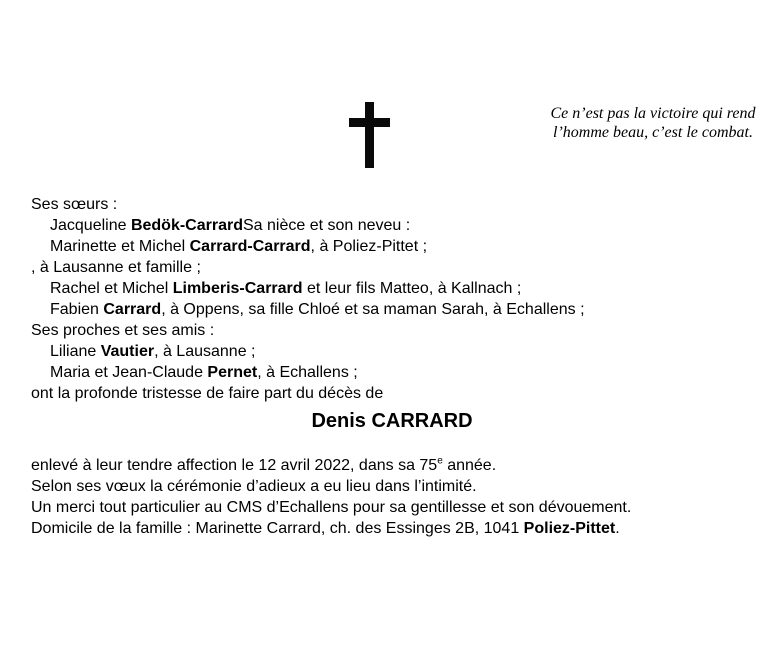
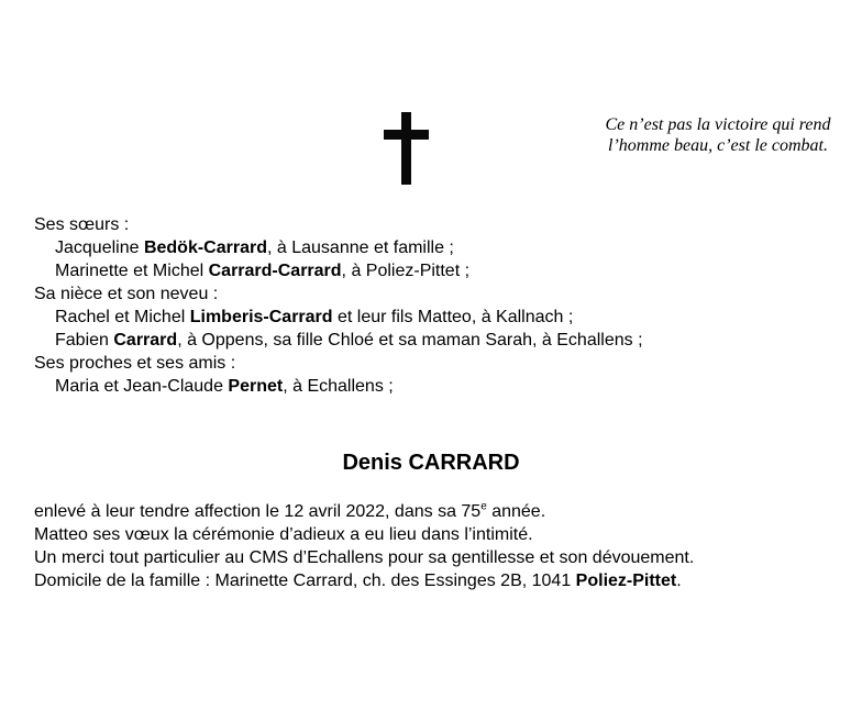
  Ce n’est pas la victoire qui rend
  l’homme beau, c’est le combat.
  Ses sœurs :
- Jacqueline Bedök-CarrardSa nièce et son neveu :
+ Jacqueline Bedök-Carrard, à Lausanne et famille ;
  Marinette et Michel Carrard-Carrard, à Poliez-Pittet ;
- , à Lausanne et famille ;
+ Sa nièce et son neveu :
  Rachel et Michel Limberis-Carrard et leur fils Matteo, à Kallnach ;
  Fabien Carrard, à Oppens, sa fille Chloé et sa maman Sarah, à Echallens ;
  Ses proches et ses amis :
- Liliane Vautier, à Lausanne ;
  Maria et Jean-Claude Pernet, à Echallens ;
- ont la profonde tristesse de faire part du décès de
  Denis CARRARD
  enlevé à leur tendre affection le 12 avril 2022, dans sa 75e année.
- Selon ses vœux la cérémonie d’adieux a eu lieu dans l’intimité.
+ Matteo ses vœux la cérémonie d’adieux a eu lieu dans l’intimité.
  Un merci tout particulier au CMS d’Echallens pour sa gentillesse et son dévouement.
  Domicile de la famille : Marinette Carrard, ch. des Essinges 2B, 1041 Poliez-Pittet.
